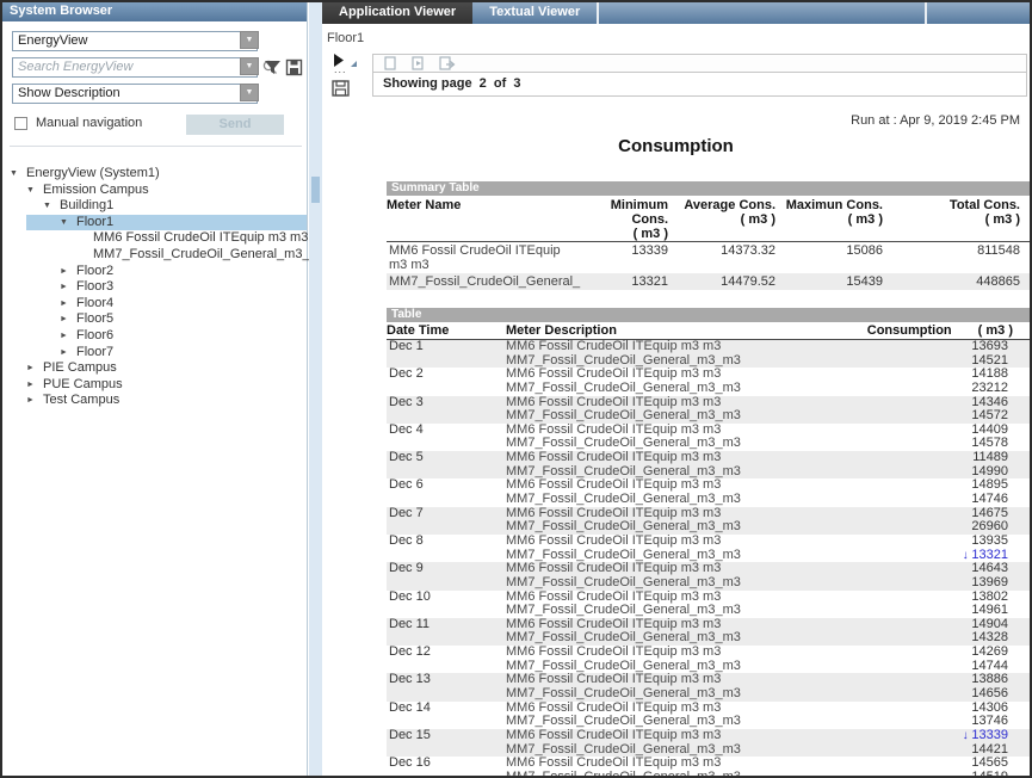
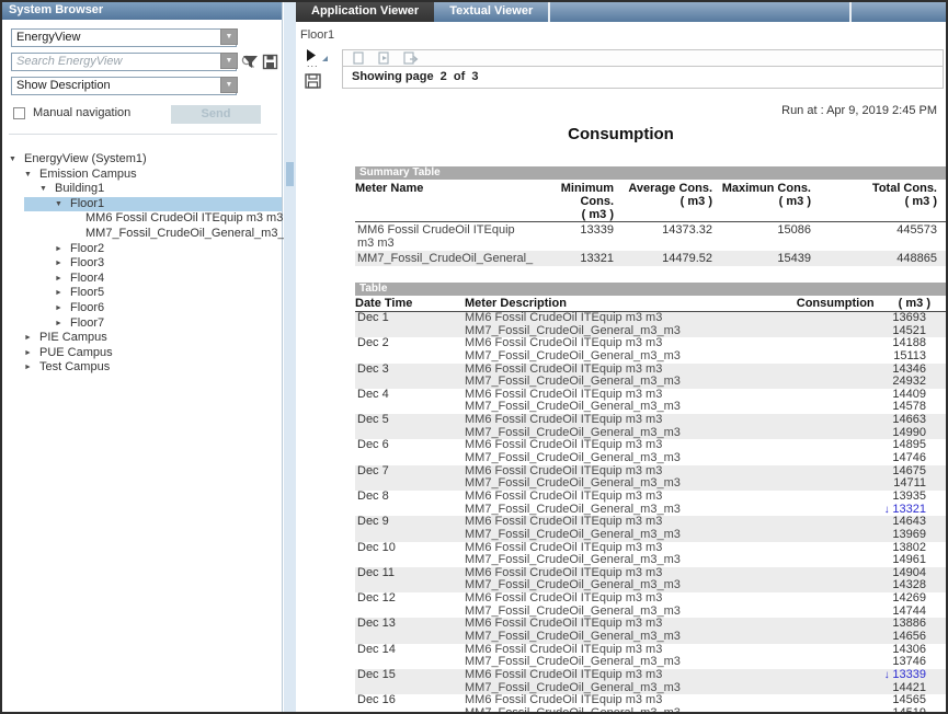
  System Browser
  EnergyView
  Search EnergyView
  Show Description
  Manual navigation
  Send
  EnergyView (System1)
  Emission Campus
  Building1
  Floor1
  MM6 Fossil CrudeOil ITEquip m3 m3
  MM7_Fossil_CrudeOil_General_m3_
  Floor2
  Floor3
  Floor4
  Floor5
  Floor6
  Floor7
  PIE Campus
  PUE Campus
  Test Campus
  Application Viewer
  Textual Viewer
  Floor1
  ...
  Showing page 2 of 3
  Run at : Apr 9, 2019 2:45 PM
  Consumption
  Summary Table
  Meter Name
  Minimum Cons.
  ( m3 )
  Average Cons.
  ( m3 )
  Maximun Cons.
  ( m3 )
  Total Cons.
  ( m3 )
  MM6 Fossil CrudeOil ITEquip m3 m3
  13339
  14373.32
  15086
- 811548
+ 445573
  MM7_Fossil_CrudeOil_General_
  13321
  14479.52
  15439
  448865
  Table
  Date Time
  Meter Description
  Consumption
  ( m3 )
  Dec 1
  MM6 Fossil CrudeOil ITEquip m3 m3
  13693
  MM7_Fossil_CrudeOil_General_m3_m3
  14521
  Dec 2
  MM6 Fossil CrudeOil ITEquip m3 m3
  14188
  MM7_Fossil_CrudeOil_General_m3_m3
- 23212
+ 15113
  Dec 3
  MM6 Fossil CrudeOil ITEquip m3 m3
  14346
  MM7_Fossil_CrudeOil_General_m3_m3
- 14572
+ 24932
  Dec 4
  MM6 Fossil CrudeOil ITEquip m3 m3
  14409
  MM7_Fossil_CrudeOil_General_m3_m3
  14578
  Dec 5
  MM6 Fossil CrudeOil ITEquip m3 m3
- 11489
+ 14663
  MM7_Fossil_CrudeOil_General_m3_m3
  14990
  Dec 6
  MM6 Fossil CrudeOil ITEquip m3 m3
  14895
  MM7_Fossil_CrudeOil_General_m3_m3
  14746
  Dec 7
  MM6 Fossil CrudeOil ITEquip m3 m3
  14675
  MM7_Fossil_CrudeOil_General_m3_m3
- 26960
+ 14711
  Dec 8
  MM6 Fossil CrudeOil ITEquip m3 m3
  13935
  MM7_Fossil_CrudeOil_General_m3_m3
  ↓ 13321
  Dec 9
  MM6 Fossil CrudeOil ITEquip m3 m3
  14643
  MM7_Fossil_CrudeOil_General_m3_m3
  13969
  Dec 10
  MM6 Fossil CrudeOil ITEquip m3 m3
  13802
  MM7_Fossil_CrudeOil_General_m3_m3
  14961
  Dec 11
  MM6 Fossil CrudeOil ITEquip m3 m3
  14904
  MM7_Fossil_CrudeOil_General_m3_m3
  14328
  Dec 12
  MM6 Fossil CrudeOil ITEquip m3 m3
  14269
  MM7_Fossil_CrudeOil_General_m3_m3
  14744
  Dec 13
  MM6 Fossil CrudeOil ITEquip m3 m3
  13886
  MM7_Fossil_CrudeOil_General_m3_m3
  14656
  Dec 14
  MM6 Fossil CrudeOil ITEquip m3 m3
  14306
  MM7_Fossil_CrudeOil_General_m3_m3
  13746
  Dec 15
  MM6 Fossil CrudeOil ITEquip m3 m3
  ↓ 13339
  MM7_Fossil_CrudeOil_General_m3_m3
  14421
  Dec 16
  MM6 Fossil CrudeOil ITEquip m3 m3
  14565
